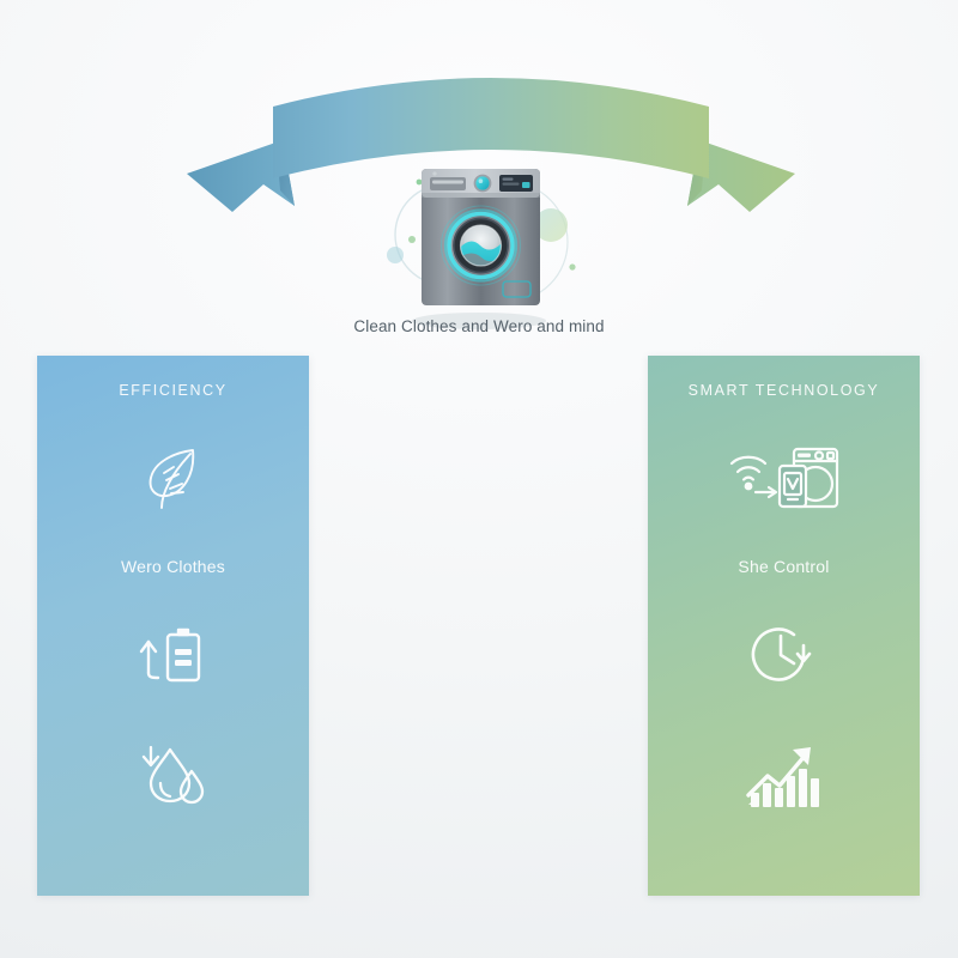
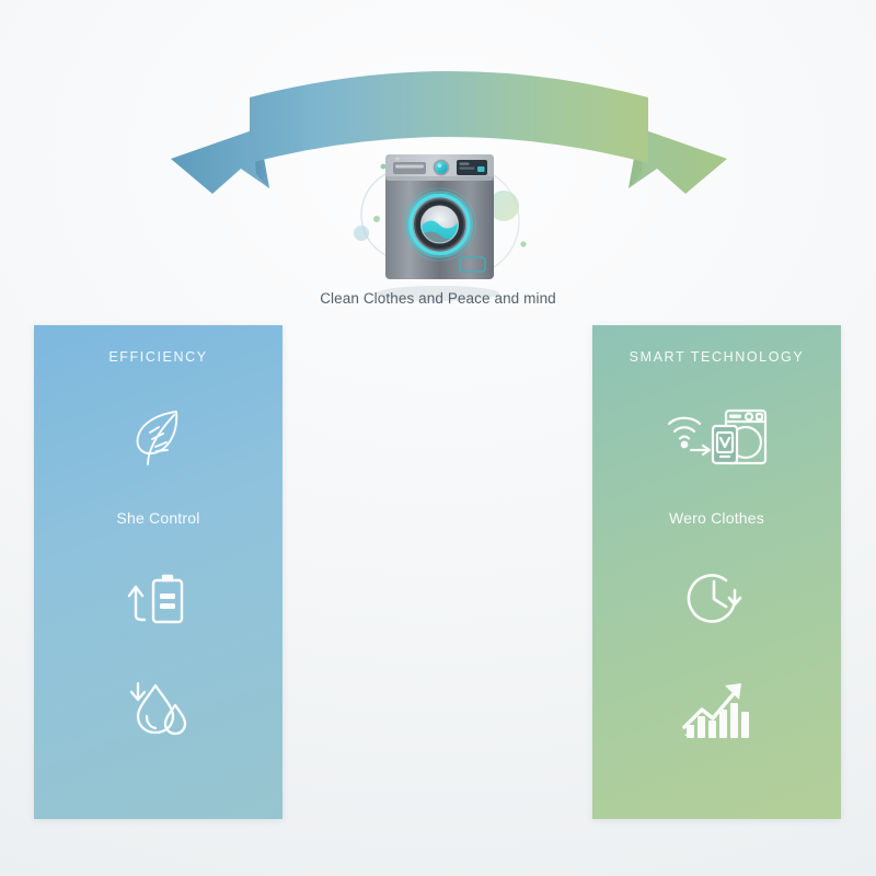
- Clean Clothes and Wero and mind
+ Clean Clothes and Peace and mind
  EFFICIENCY
- Wero Clothes
+ She Control
  SMART TECHNOLOGY
- She Control
+ Wero Clothes
